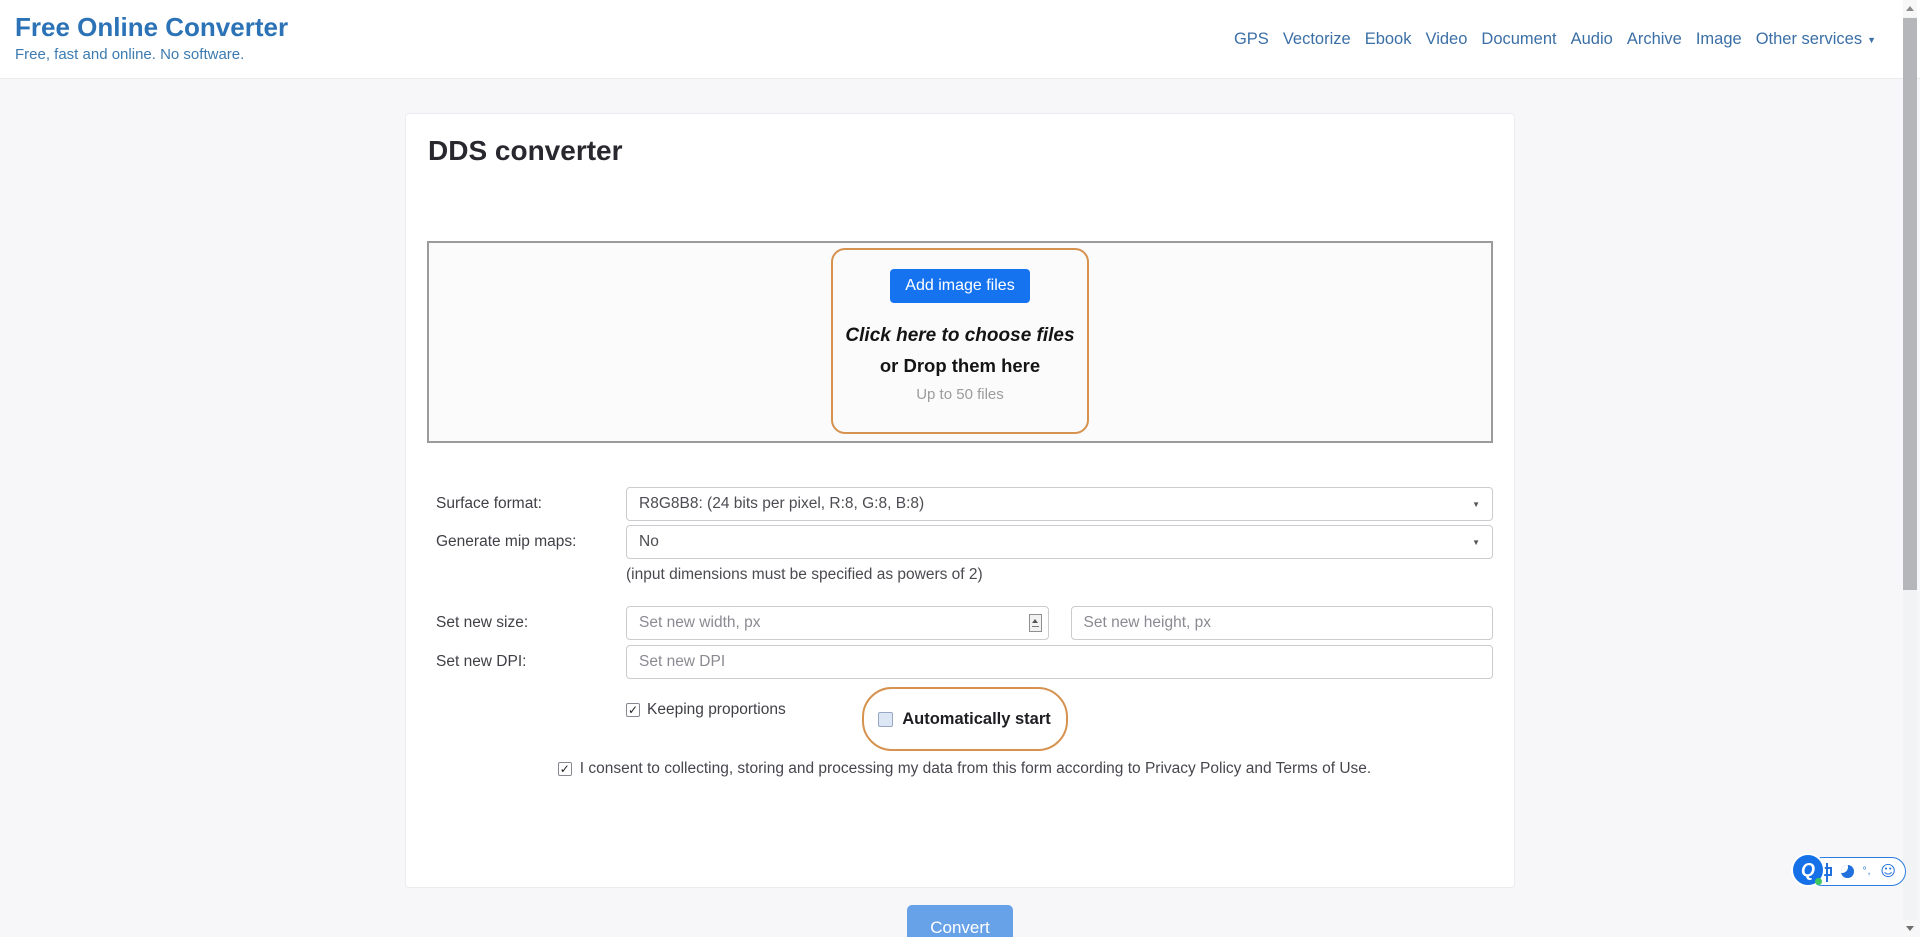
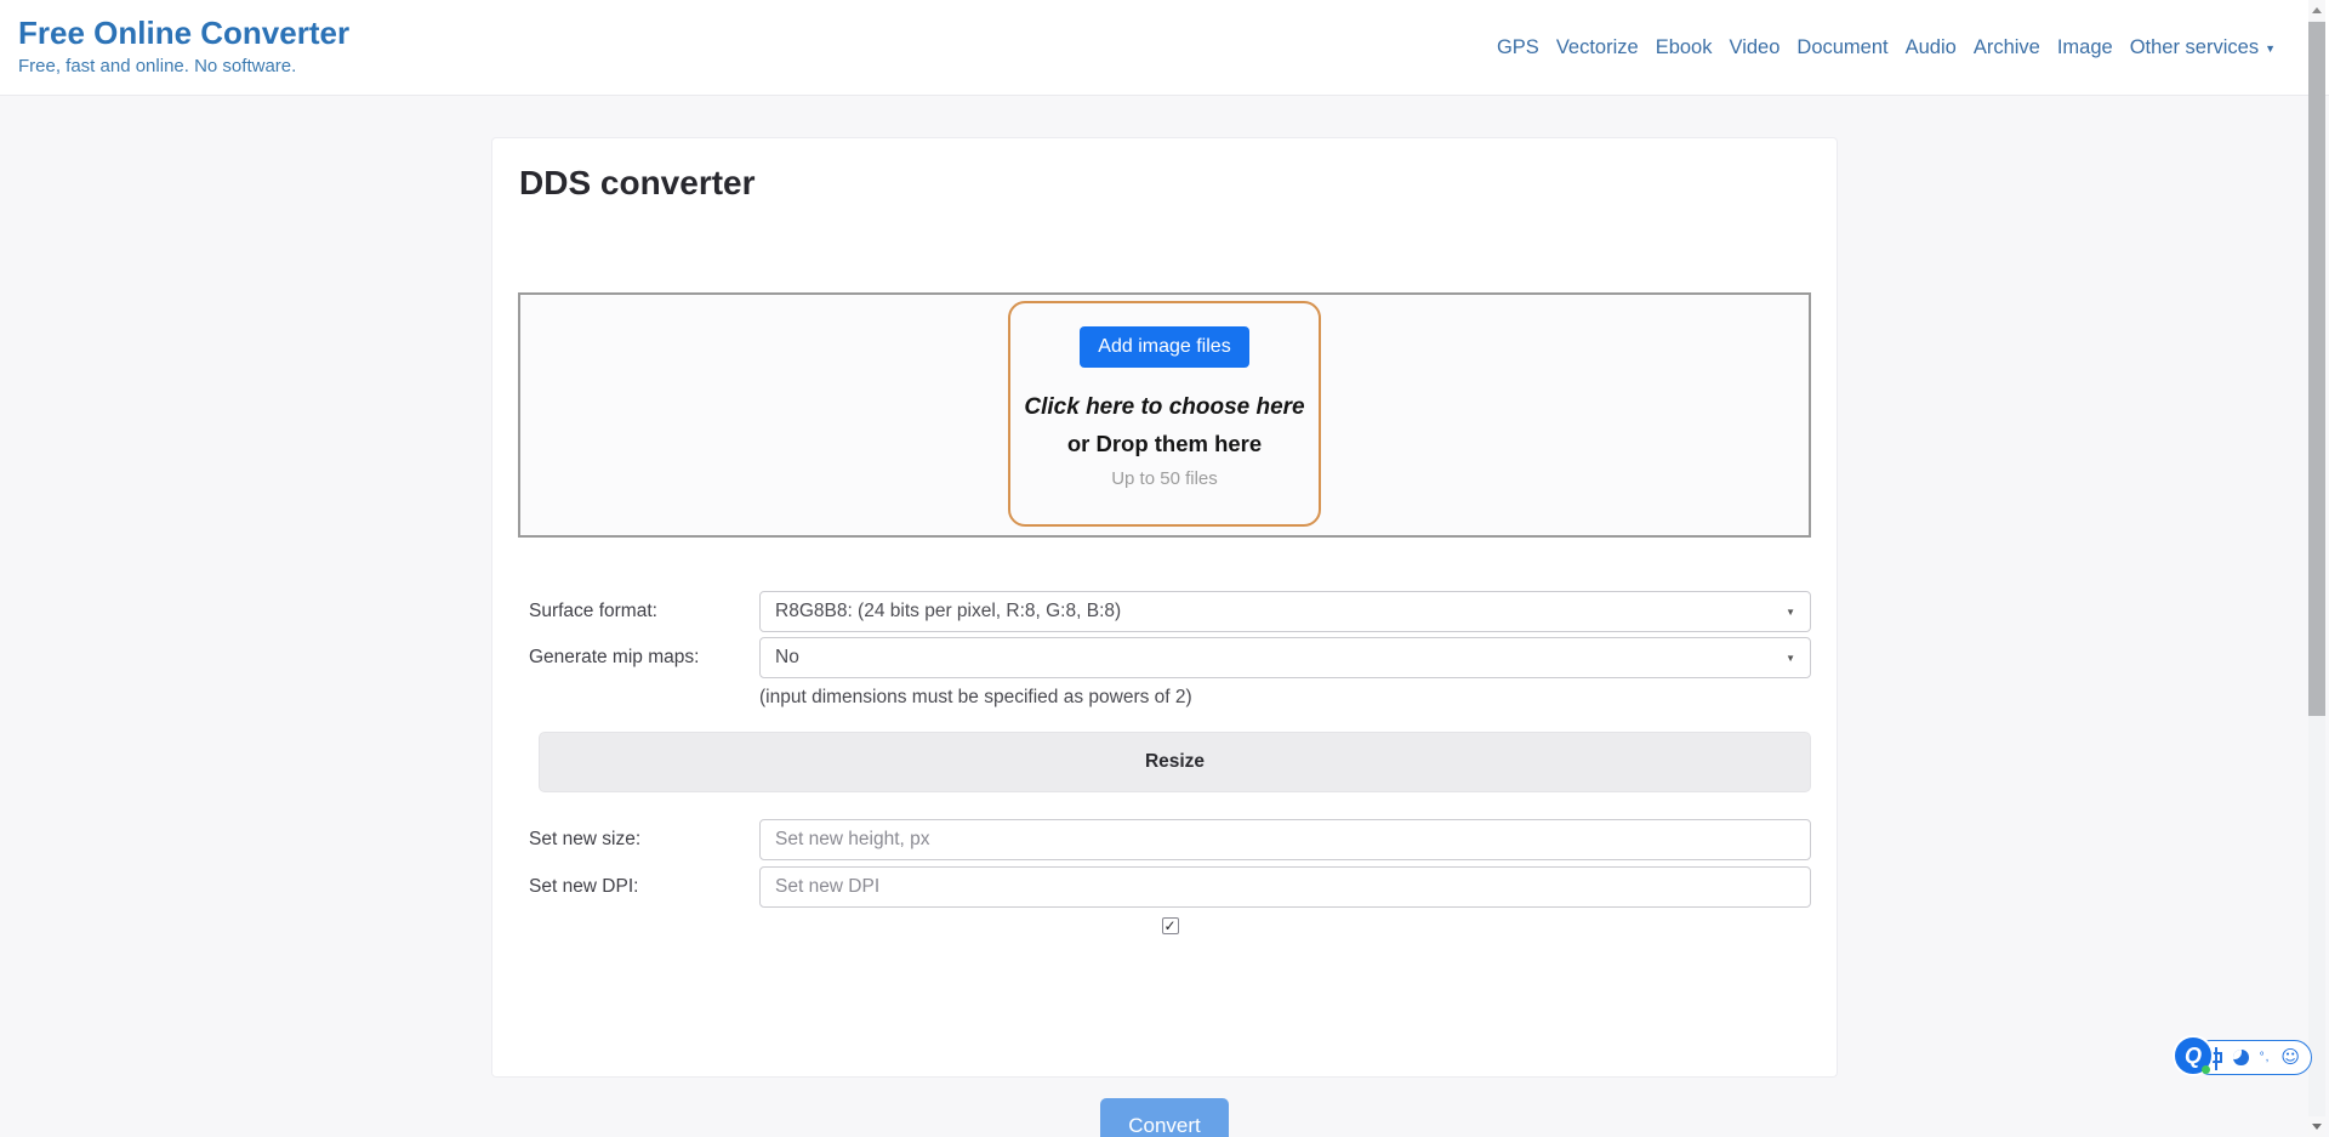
  Free Online Converter
  Free, fast and online. No software.
  GPS
  Vectorize
  Ebook
  Video
  Document
  Audio
  Archive
  Image
  Other services
  ▼
  DDS converter
  Add image files
- Click here to choose files
+ Click here to choose here
  or Drop them here
  Up to 50 files
  Surface format:
  R8G8B8: (24 bits per pixel, R:8, G:8, B:8)
  ▼
  Generate mip maps:
  No
  ▼
  (input dimensions must be specified as powers of 2)
+ Resize
  Set new size:
- Set new width, px
  Set new height, px
  Set new DPI:
  Set new DPI
- Keeping proportions
- Automatically start
- I consent to collecting, storing and processing my data from this form according to Privacy Policy and Terms of Use.
  Convert
  °,
  ☺
  Q
